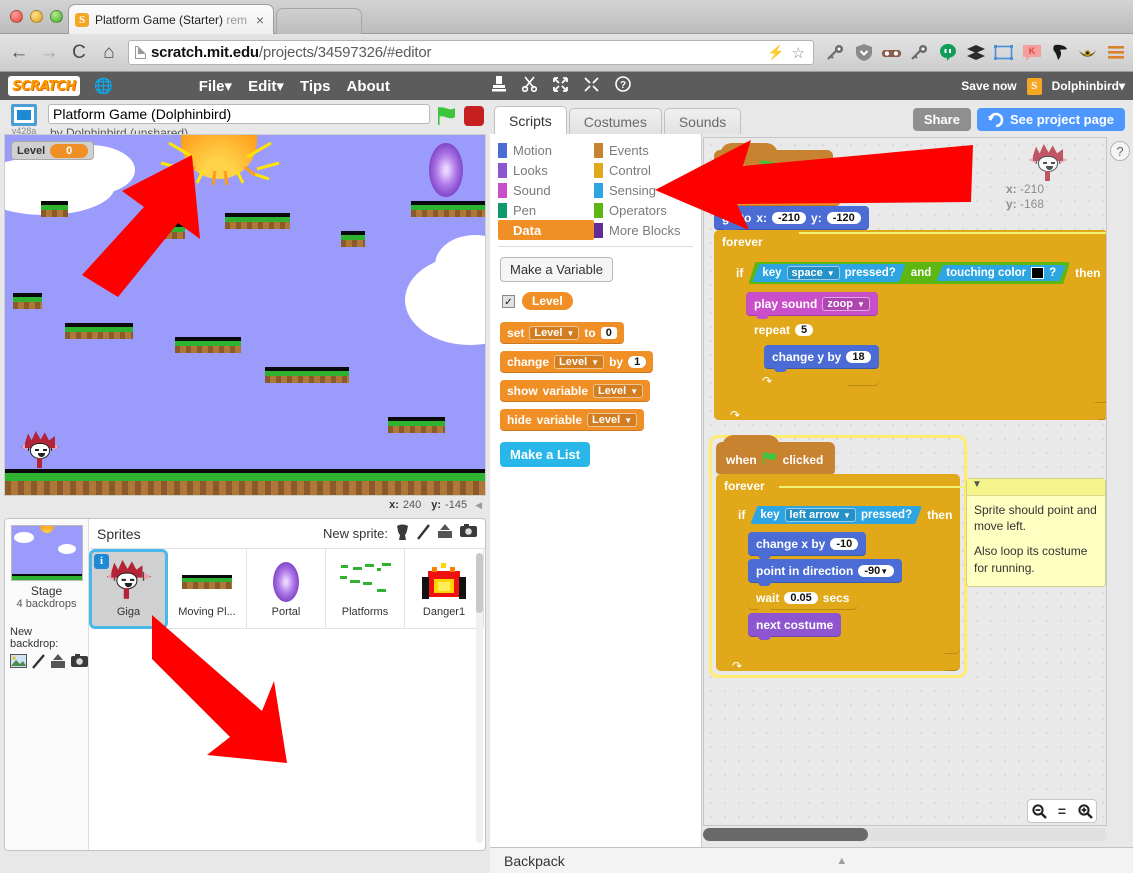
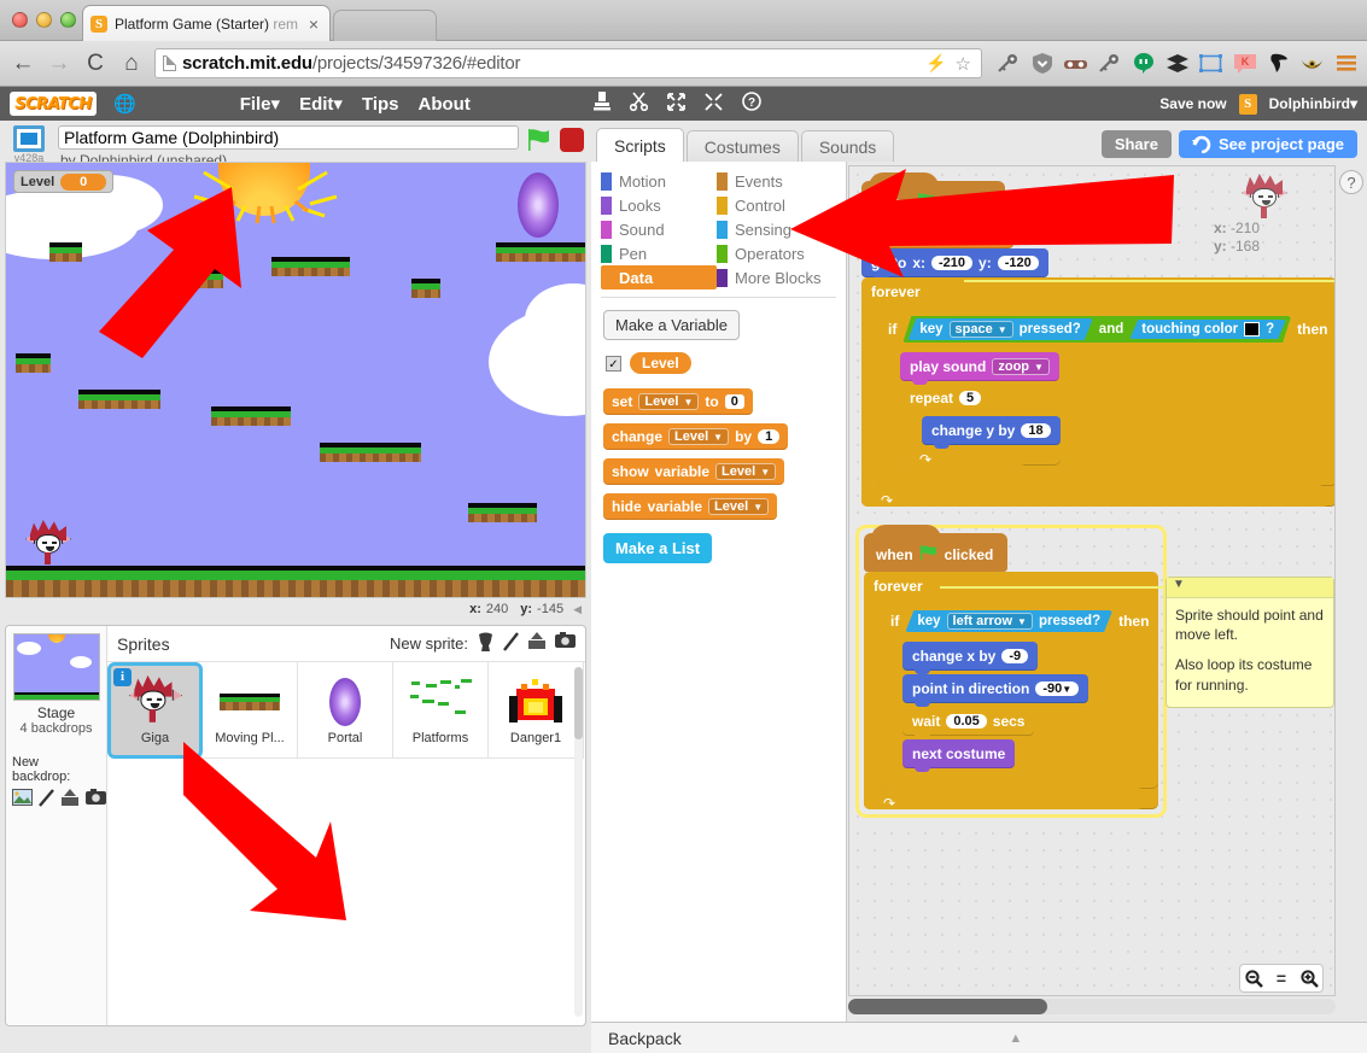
  S
  Platform Game (Starter) rem
  ×
  ←
  →
  C
  ⌂
  scratch.mit.edu/projects/34597326/#editor
  ⚡
  ☆
  K
  SCRATCH
  🌐
  File▾
  Edit▾
  Tips
  About
  ?
  Save now
  S
  Dolphinbird▾
  v428a
  Platform Game (Dolphinbird)
  by Dolphinbird (unshared)
  Scripts
  Costumes
  Sounds
  Share
  See project page
  Level
  0
  x:
  240
  y:
  -145
  ◀
  Stage
  4 backdrops
  New backdrop:
  Sprites
  New sprite:
  i
  Giga
  Moving Pl...
  Portal
  Platforms
  Danger1
  Motion
  Looks
  Sound
  Pen
  Data
  Events
  Control
  Sensing
  Operators
  More Blocks
  Make a Variable
  ✓
  Level
  set
  Level
  ▼
  to
  0
  change
  Level
  ▼
  by
  1
  show
  variable
  Level
  ▼
  hide
  variable
  Level
  ▼
  Make a List
  x: -210
  y: -168
  x:
  -210
  y:
  -120
  forever
  if
  key
  space
  ▼
  pressed?
  and
  touching color
  ?
  then
  play sound
  zoop
  ▼
  repeat
  5
  change y by
  18
  ↷
  ↷
  when
  clicked
  forever
  if
  key
  left arrow
  ▼
  pressed?
  then
  change x by
- -10
+ -9
  point in direction
  -90▼
  wait
  0.05
  secs
  next costume
  ↷
  ▼
  Sprite should point and move left.
  Also loop its costume for running.
  =
  ?
  Backpack
  ▲
